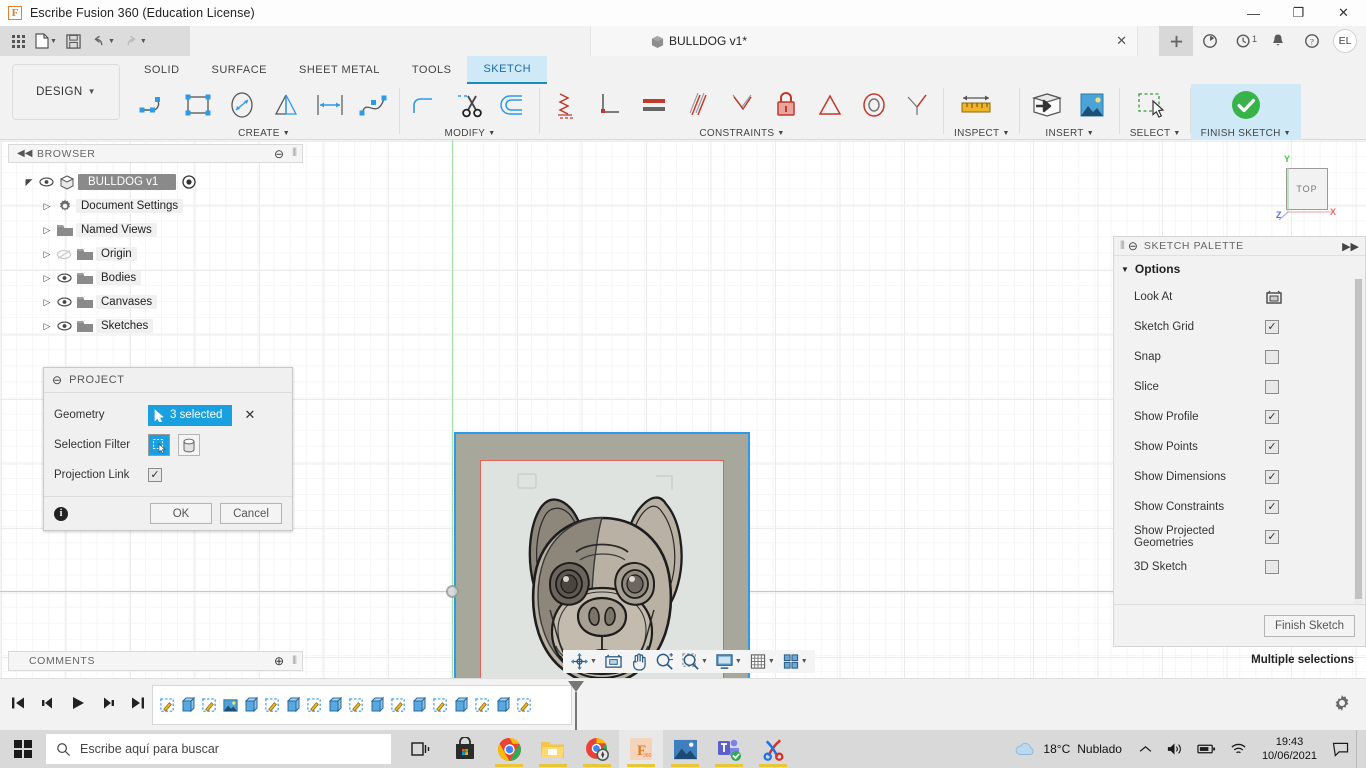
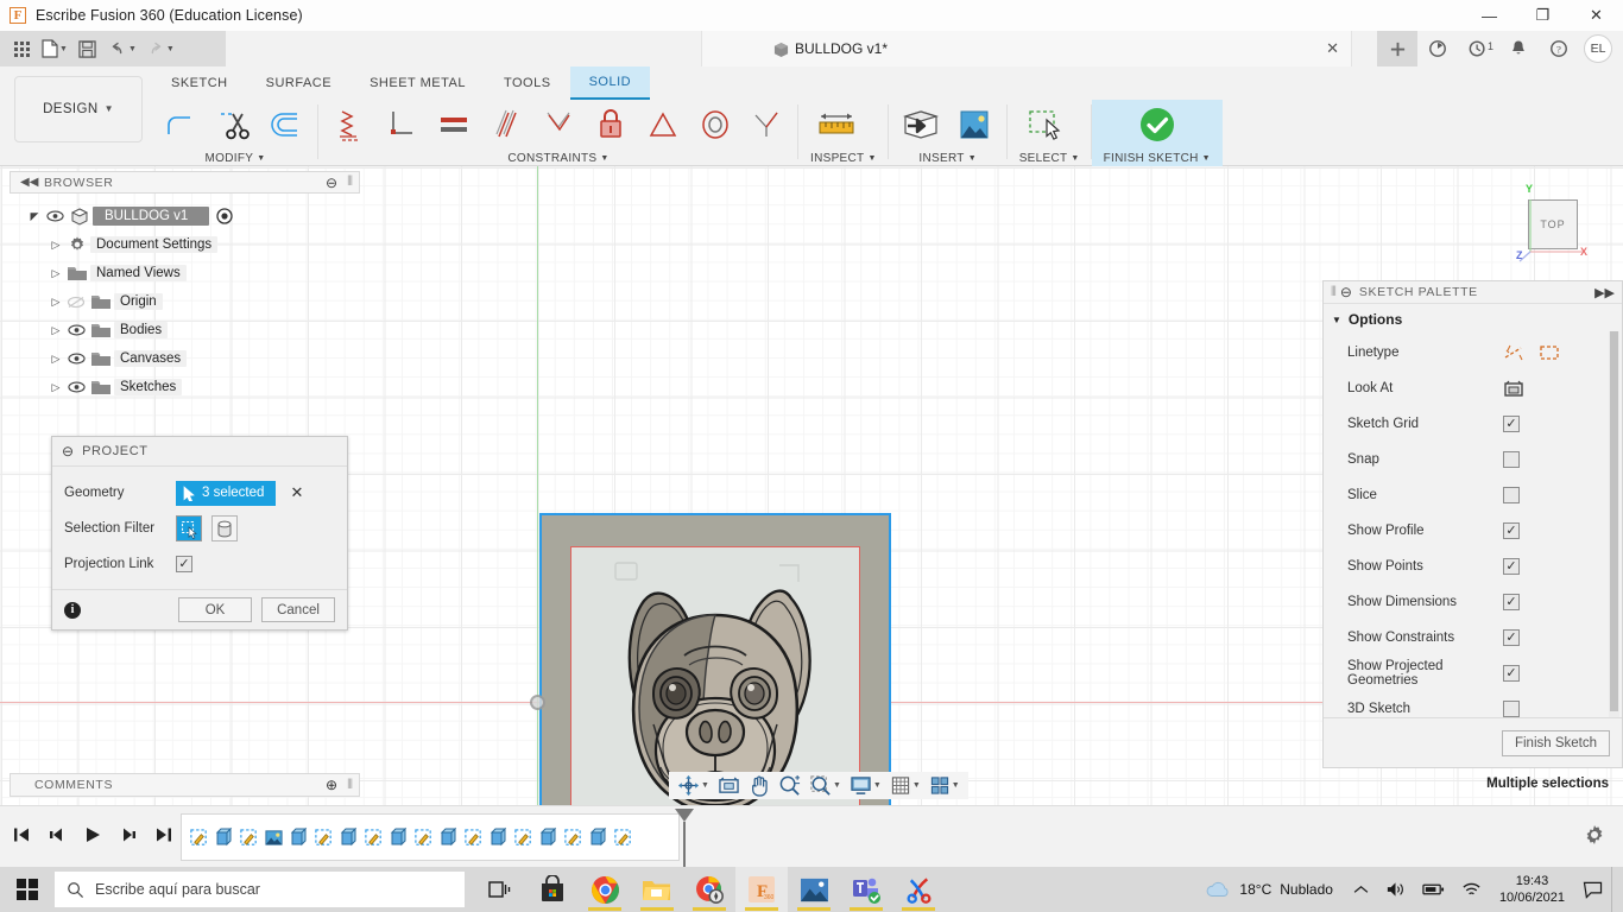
  F
  Escribe Fusion 360 (Education License)
  —
  ❐
  ✕
  BULLDOG v1*
  ✕
  1
  ?
  EL
  DESIGN
  ▼
- SOLID
+ SKETCH
  SURFACE
  SHEET METAL
  TOOLS
- SKETCH
+ SOLID
- CREATE
  MODIFY
  CONSTRAINTS
  INSPECT
  INSERT
  SELECT
  FINISH SKETCH
  TOP
  Y
  X
  Z
  ◀◀
  BROWSER
  ⊖
  ⦀
  ◤
  BULLDOG v1
  ▷
  Document Settings
  ▷
  Named Views
  ▷
  Origin
  ▷
  Bodies
  ▷
  Canvases
  ▷
  Sketches
  ⊖
  PROJECT
  Geometry
  3 selected
  ✕
  Selection Filter
  Projection Link
  ✓
  i
  OK
  Cancel
  ⦀
  ⊖
  SKETCH PALETTE
  ▶▶
  ▼
  Options
+ Linetype
  Look At
  Sketch Grid
  ✓
  Snap
  Slice
  Show Profile
  ✓
  Show Points
  ✓
  Show Dimensions
  ✓
  Show Constraints
  ✓
  Show Projected Geometries
  ✓
  3D Sketch
  Finish Sketch
  COMMENTS
  ⊕
  ⦀
  Multiple selections
  Escribe aquí para buscar
  F
  18°C
  Nublado
  19:43
  10/06/2021
